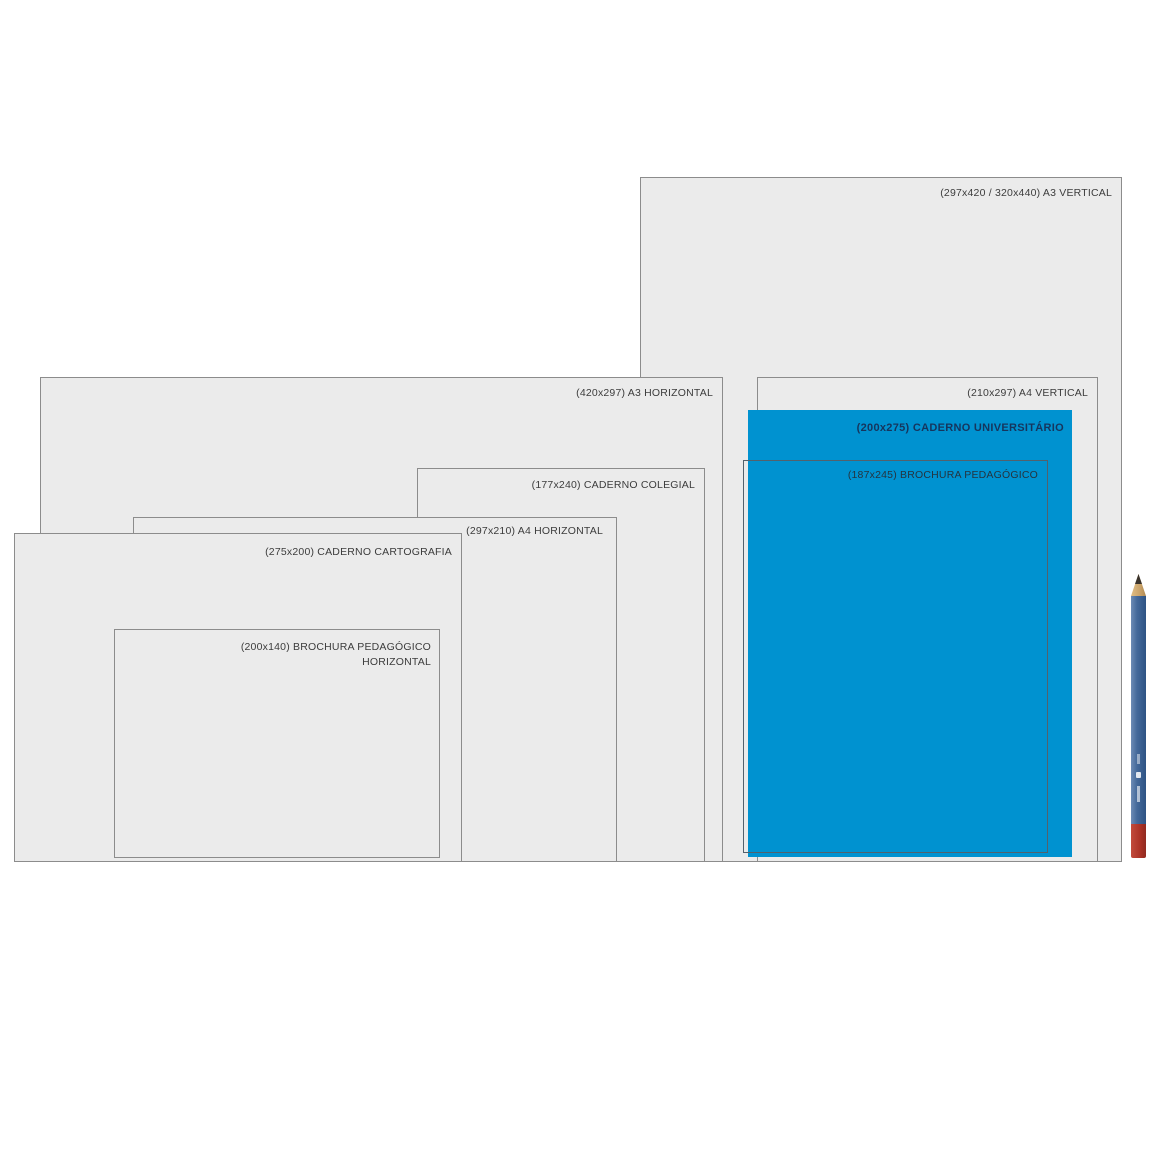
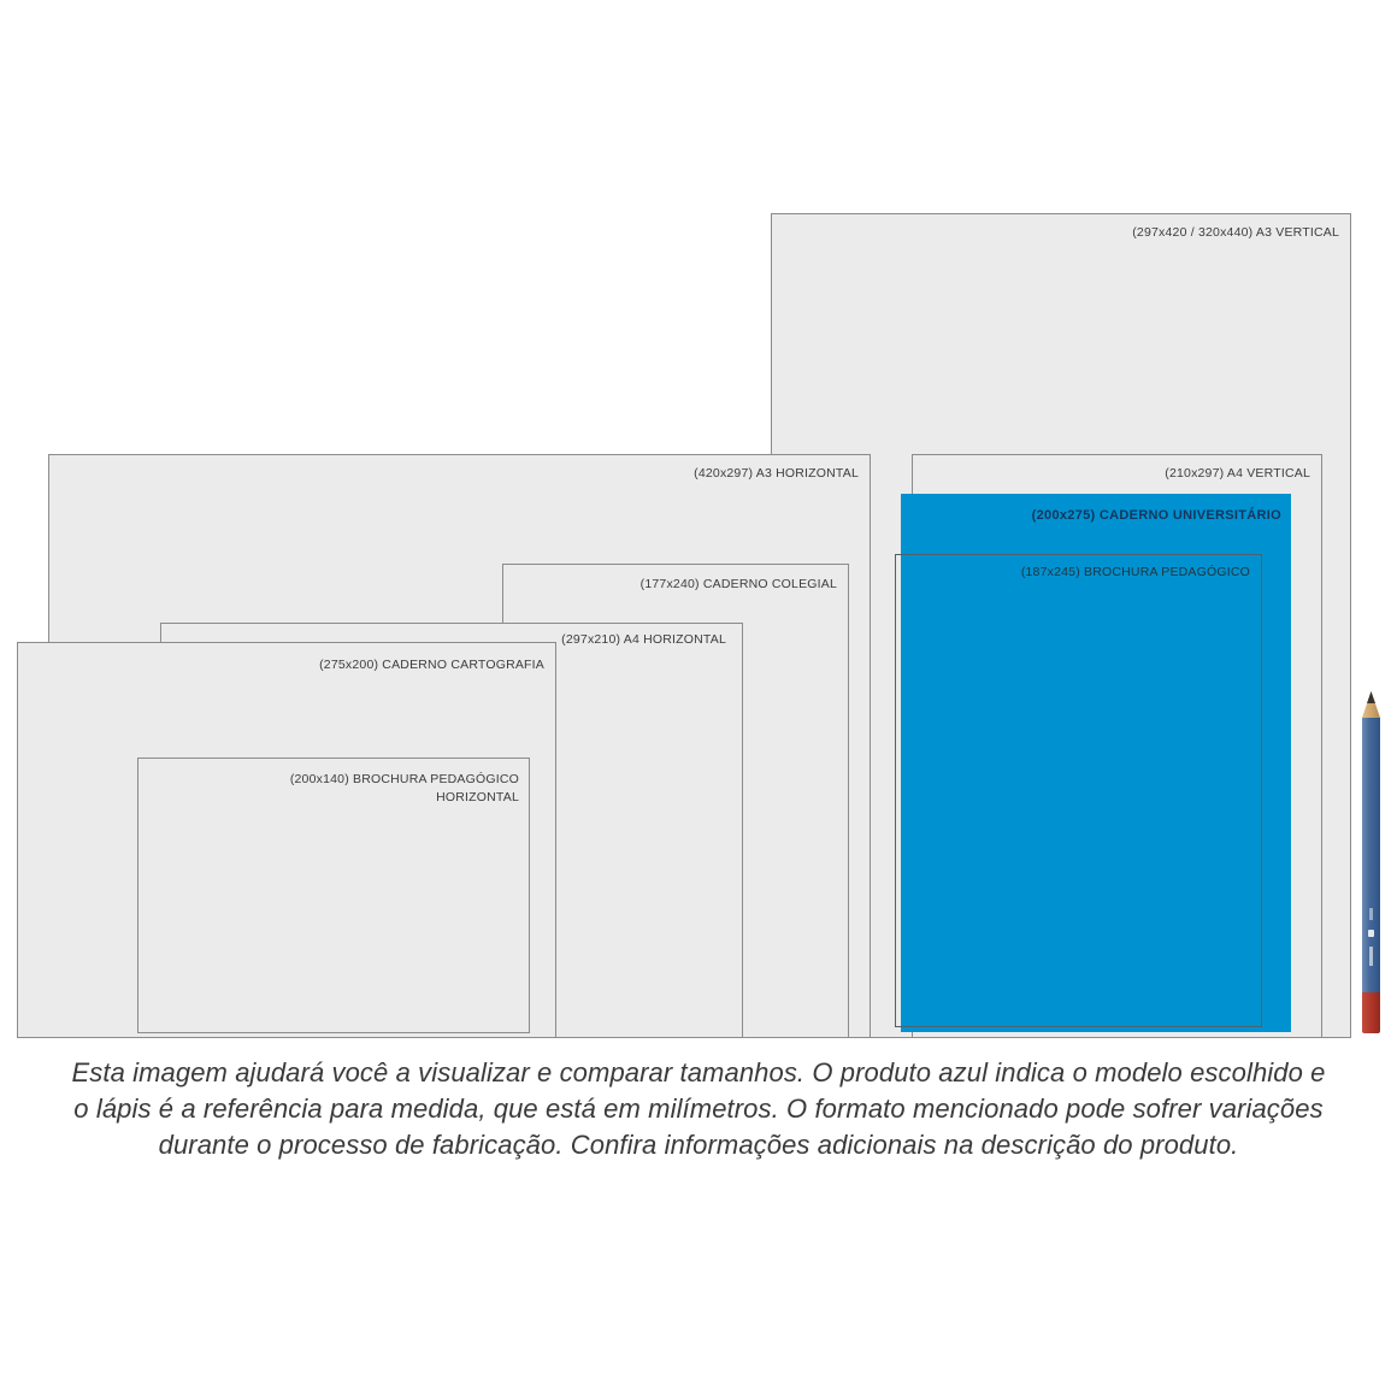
  (297x420 / 320x440) A3 VERTICAL
  (420x297) A3 HORIZONTAL
  (177x240) CADERNO COLEGIAL
  (297x210) A4 HORIZONTAL
  (275x200) CADERNO CARTOGRAFIA
  (200x140) BROCHURA PEDAGÓGICO
  HORIZONTAL
  (210x297) A4 VERTICAL
  (200x275) CADERNO UNIVERSITÁRIO
  (187x245) BROCHURA PEDAGÓGICO
+ Esta imagem ajudará você a visualizar e comparar tamanhos. O produto azul indica o modelo escolhido e
+ o lápis é a referência para medida, que está em milímetros. O formato mencionado pode sofrer variações
+ durante o processo de fabricação. Confira informações adicionais na descrição do produto.
